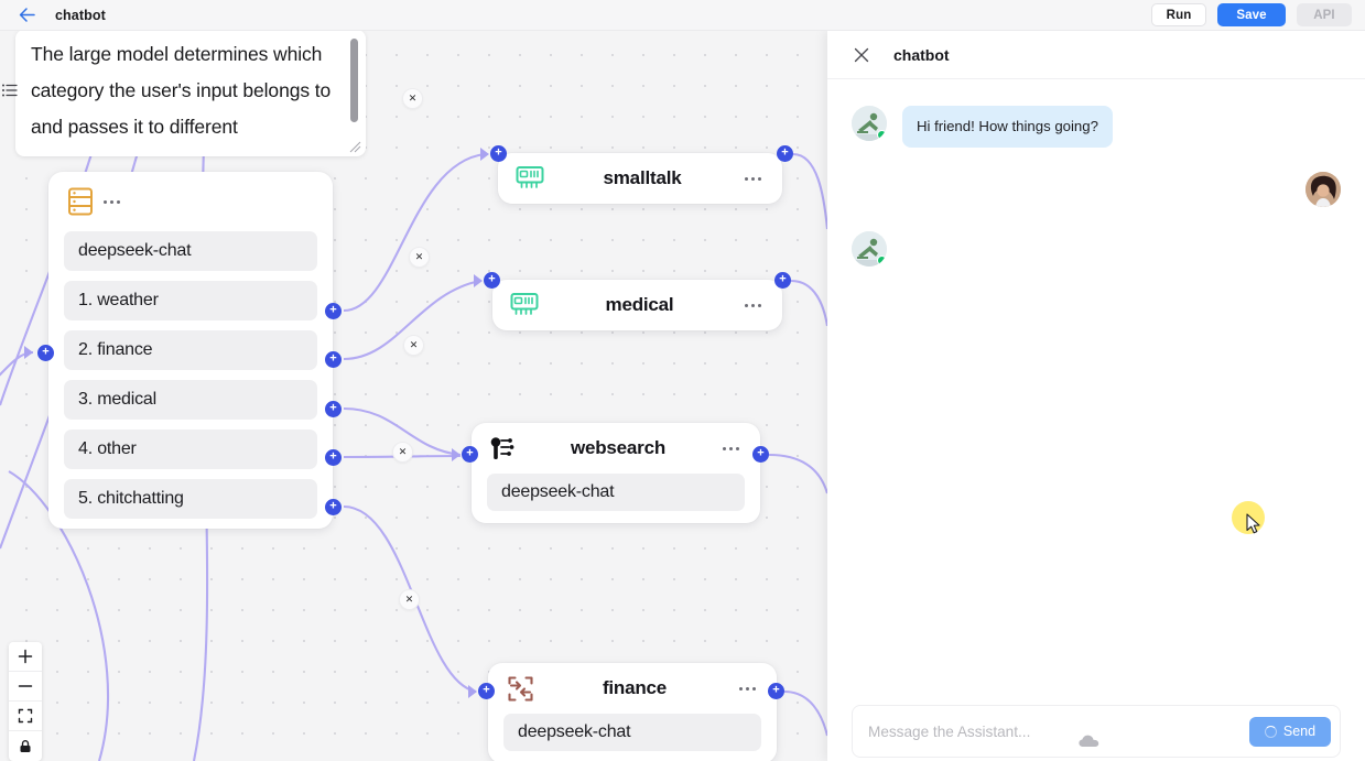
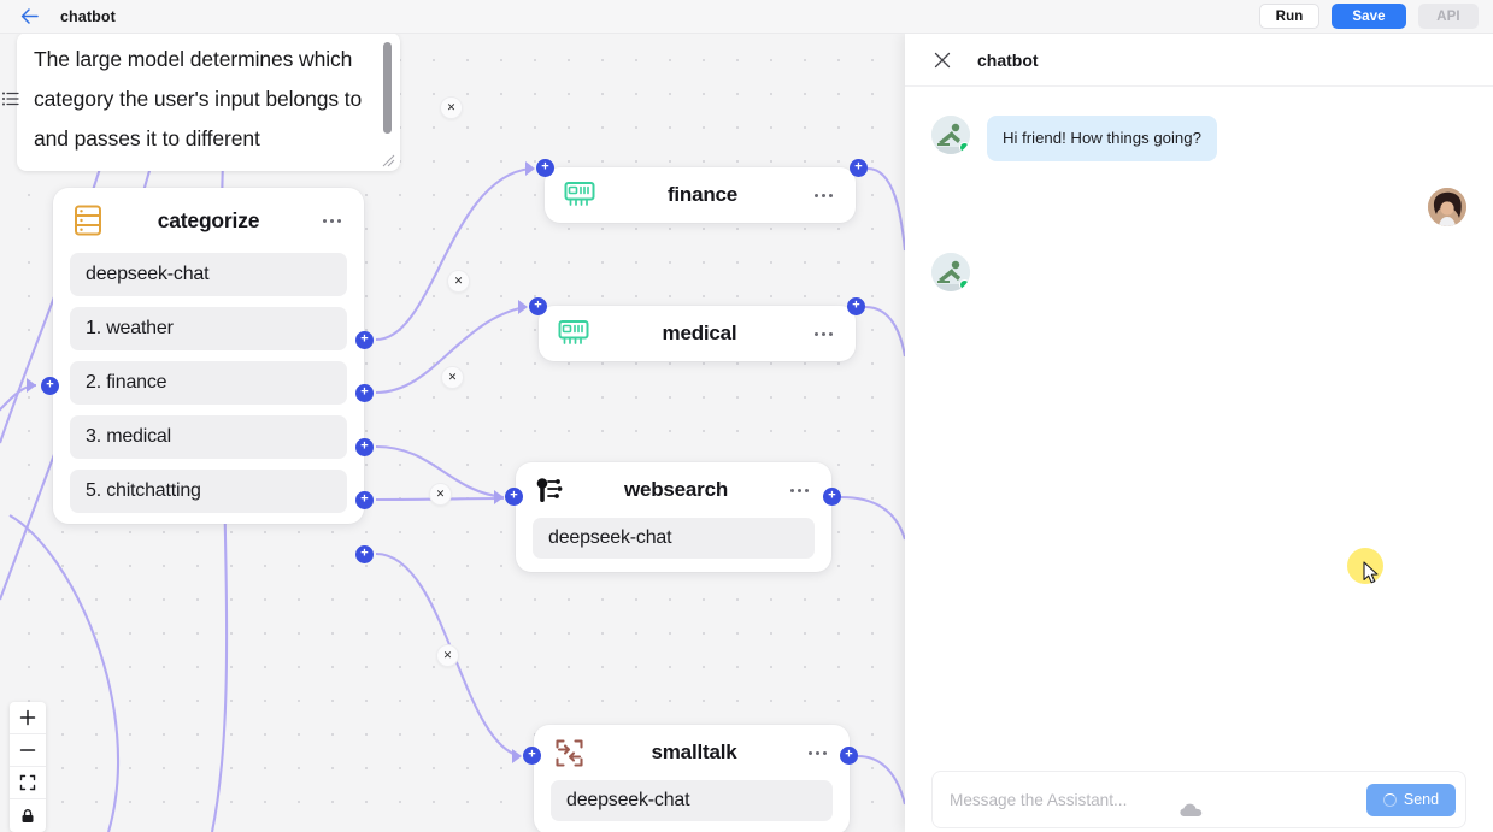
  chatbot
  Run
  Save
  API
  ✕
  ✕
  ✕
  ✕
  ✕
  The large model determines which category the user's input belongs to and passes it to different
+ categorize
  deepseek-chat
  1. weather
  2. finance
  3. medical
- 4. other
  5. chitchatting
- smalltalk
+ finance
  medical
  websearch
  deepseek-chat
- finance
+ smalltalk
  deepseek-chat
  chatbot
  Hi friend! How things going?
  Message the Assistant...
  Send
